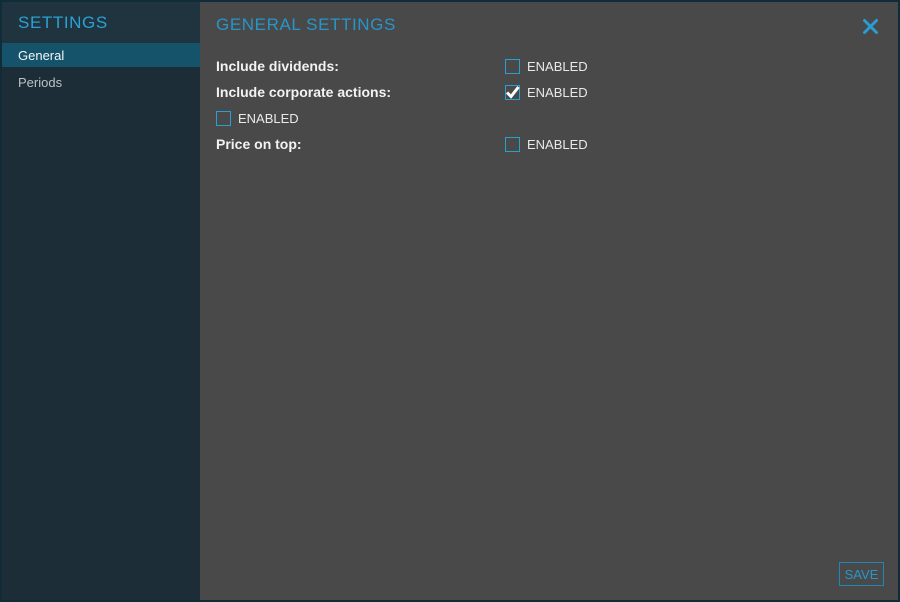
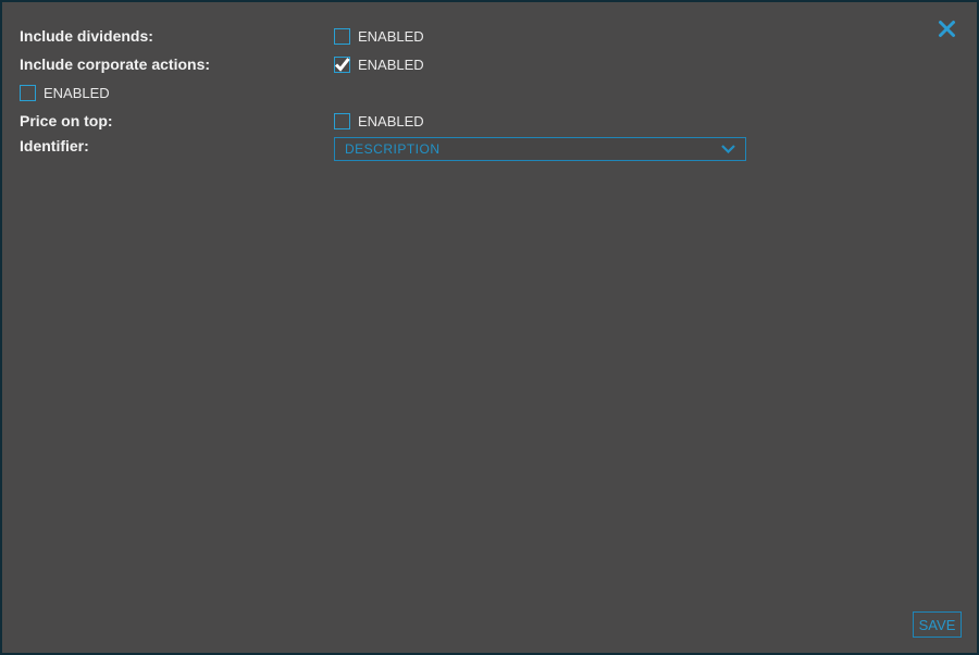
- SETTINGS
- General
- Periods
- GENERAL SETTINGS
  Include dividends:
  ENABLED
  Include corporate actions:
  ENABLED
  ENABLED
  Price on top:
  ENABLED
+ Identifier:
+ DESCRIPTION
  SAVE
